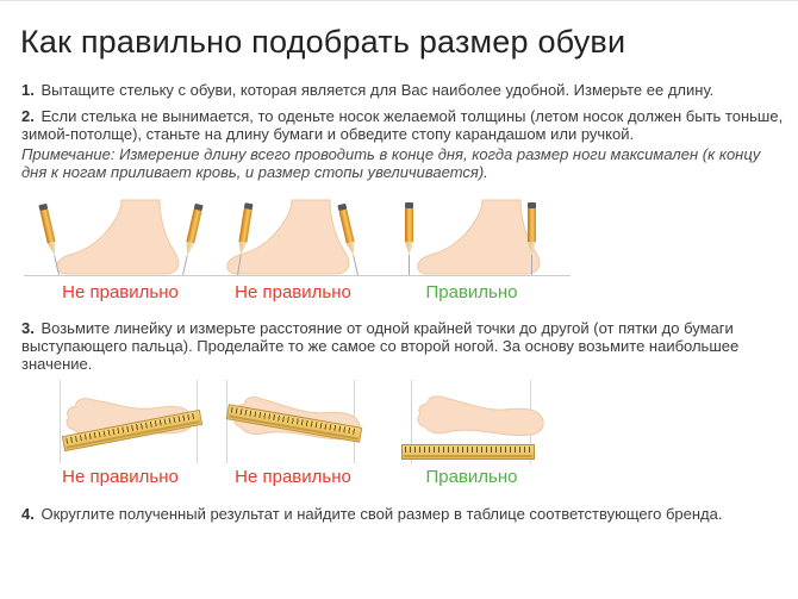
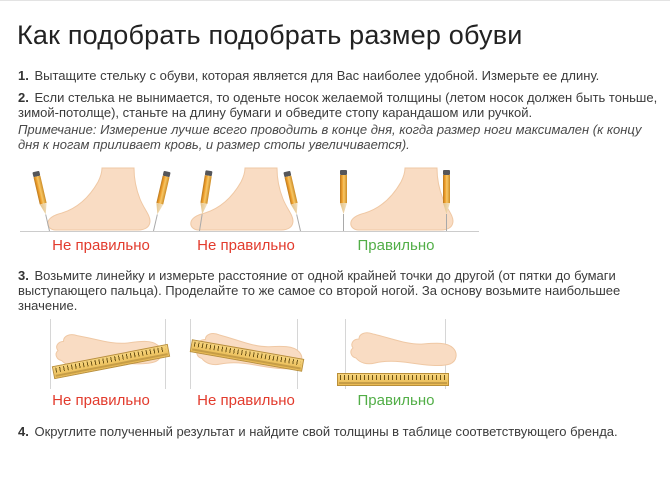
- Как правильно подобрать размер обуви
+ Как подобрать подобрать размер обуви
  1. Вытащите стельку с обуви, которая является для Вас наиболее удобной. Измерьте ее длину.
  2. Если стелька не вынимается, то оденьте носок желаемой толщины (летом носок должен быть тоньше, зимой-потолще), станьте на длину бумаги и обведите стопу карандашом или ручкой.
- Примечание: Измерение длину всего проводить в конце дня, когда размер ноги максимален (к концу дня к ногам приливает кровь, и размер стопы увеличивается).
+ Примечание: Измерение лучше всего проводить в конце дня, когда размер ноги максимален (к концу дня к ногам приливает кровь, и размер стопы увеличивается).
  Не правильно
  Не правильно
  Правильно
  3. Возьмите линейку и измерьте расстояние от одной крайней точки до другой (от пятки до бумаги выступающего пальца). Проделайте то же самое со второй ногой. За основу возьмите наибольшее значение.
  Не правильно
  Не правильно
  Правильно
- 4. Округлите полученный результат и найдите свой размер в таблице соответствующего бренда.
+ 4. Округлите полученный результат и найдите свой толщины в таблице соответствующего бренда.
